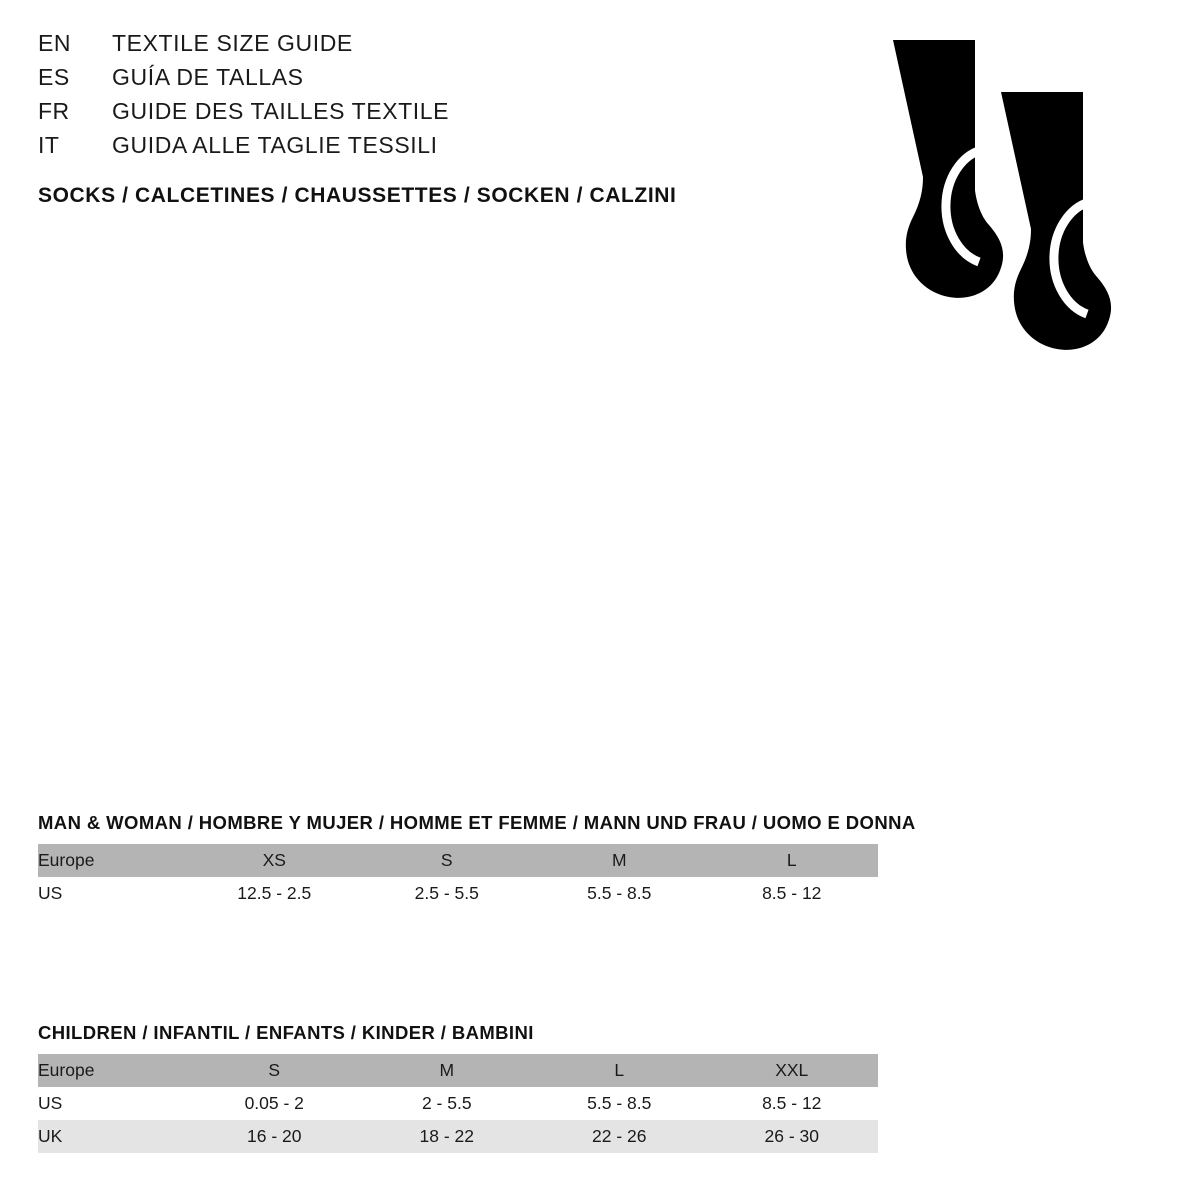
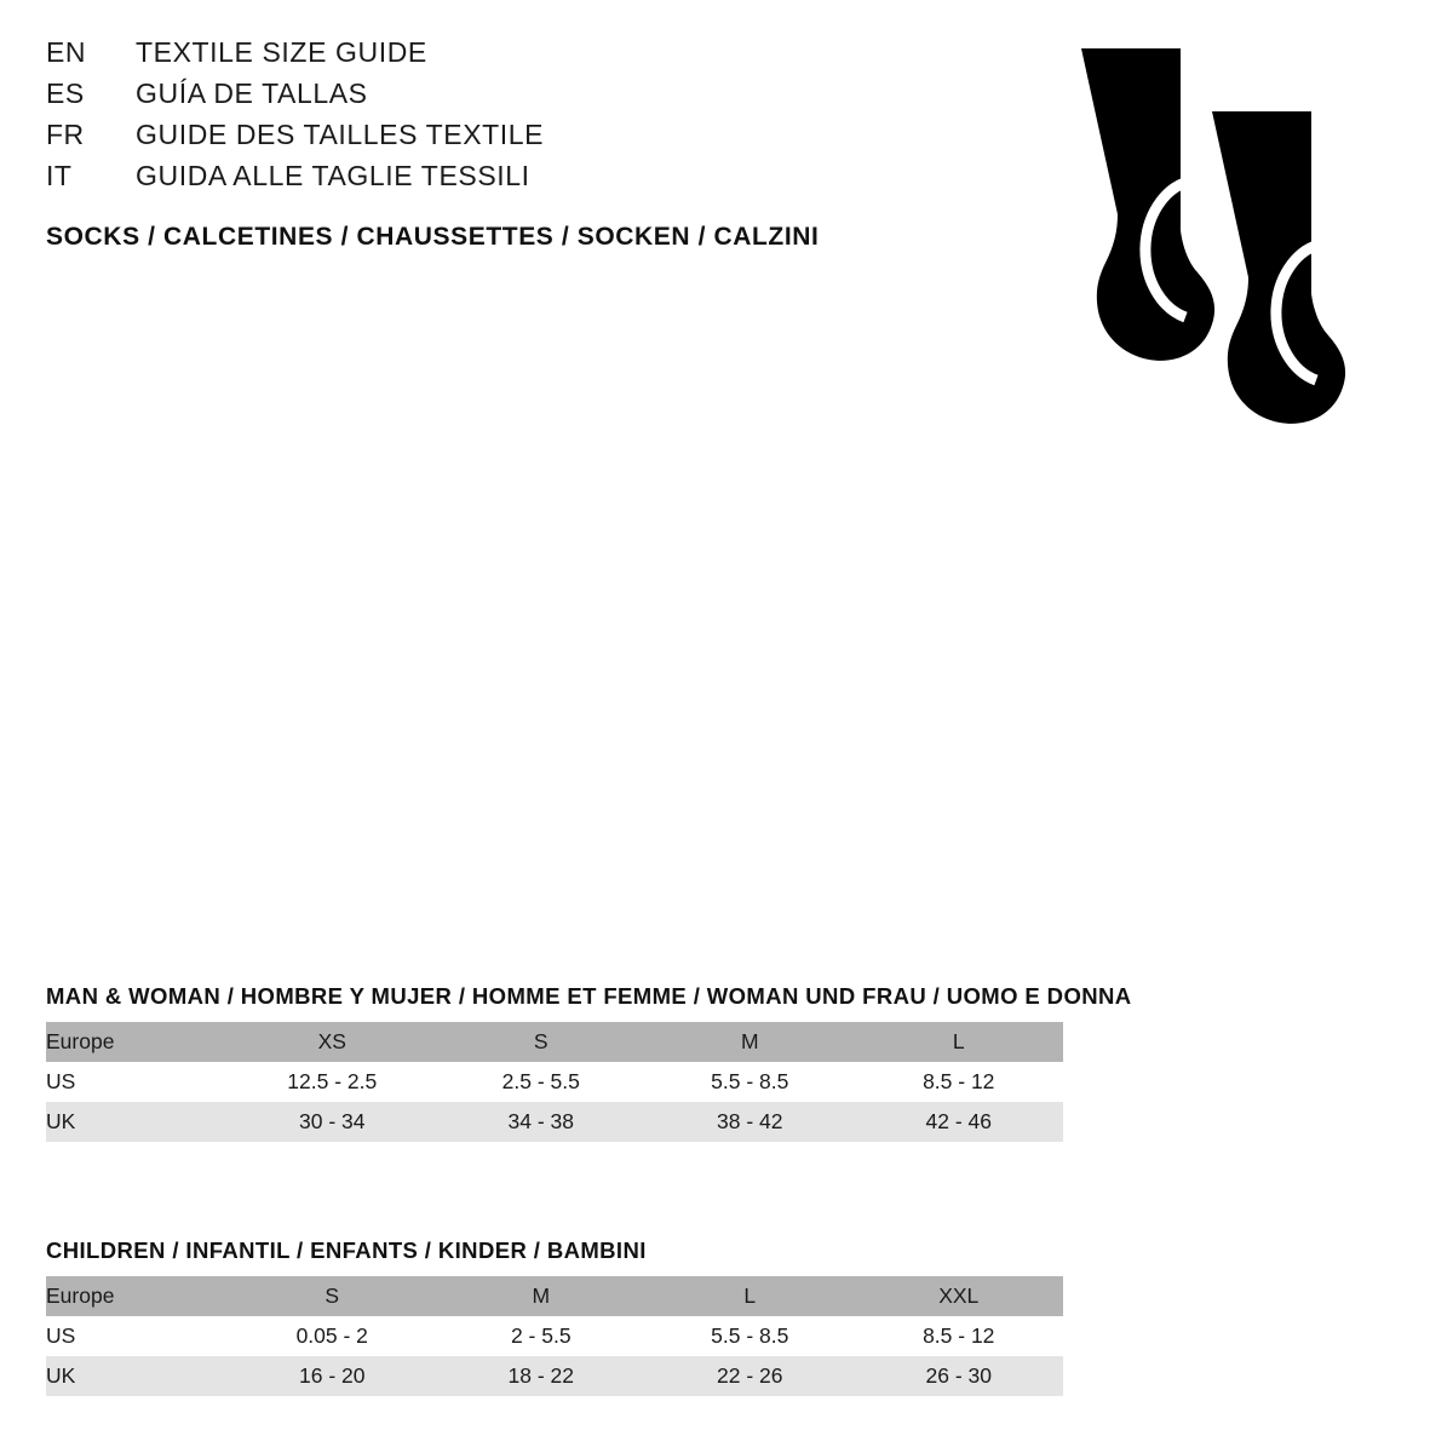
  EN
  TEXTILE SIZE GUIDE
  ES
  GUÍA DE TALLAS
  FR
  GUIDE DES TAILLES TEXTILE
  IT
  GUIDA ALLE TAGLIE TESSILI
  SOCKS / CALCETINES / CHAUSSETTES / SOCKEN / CALZINI
- MAN & WOMAN / HOMBRE Y MUJER / HOMME ET FEMME / MANN UND FRAU / UOMO E DONNA
+ MAN & WOMAN / HOMBRE Y MUJER / HOMME ET FEMME / WOMAN UND FRAU / UOMO E DONNA
  Europe	XS	S	M	L
  US	12.5 - 2.5	2.5 - 5.5	5.5 - 8.5	8.5 - 12
+ UK	30 - 34	34 - 38	38 - 42	42 - 46
  CHILDREN / INFANTIL / ENFANTS / KINDER / BAMBINI
  Europe	S	M	L	XXL
  US	0.05 - 2	2 - 5.5	5.5 - 8.5	8.5 - 12
  UK	16 - 20	18 - 22	22 - 26	26 - 30
